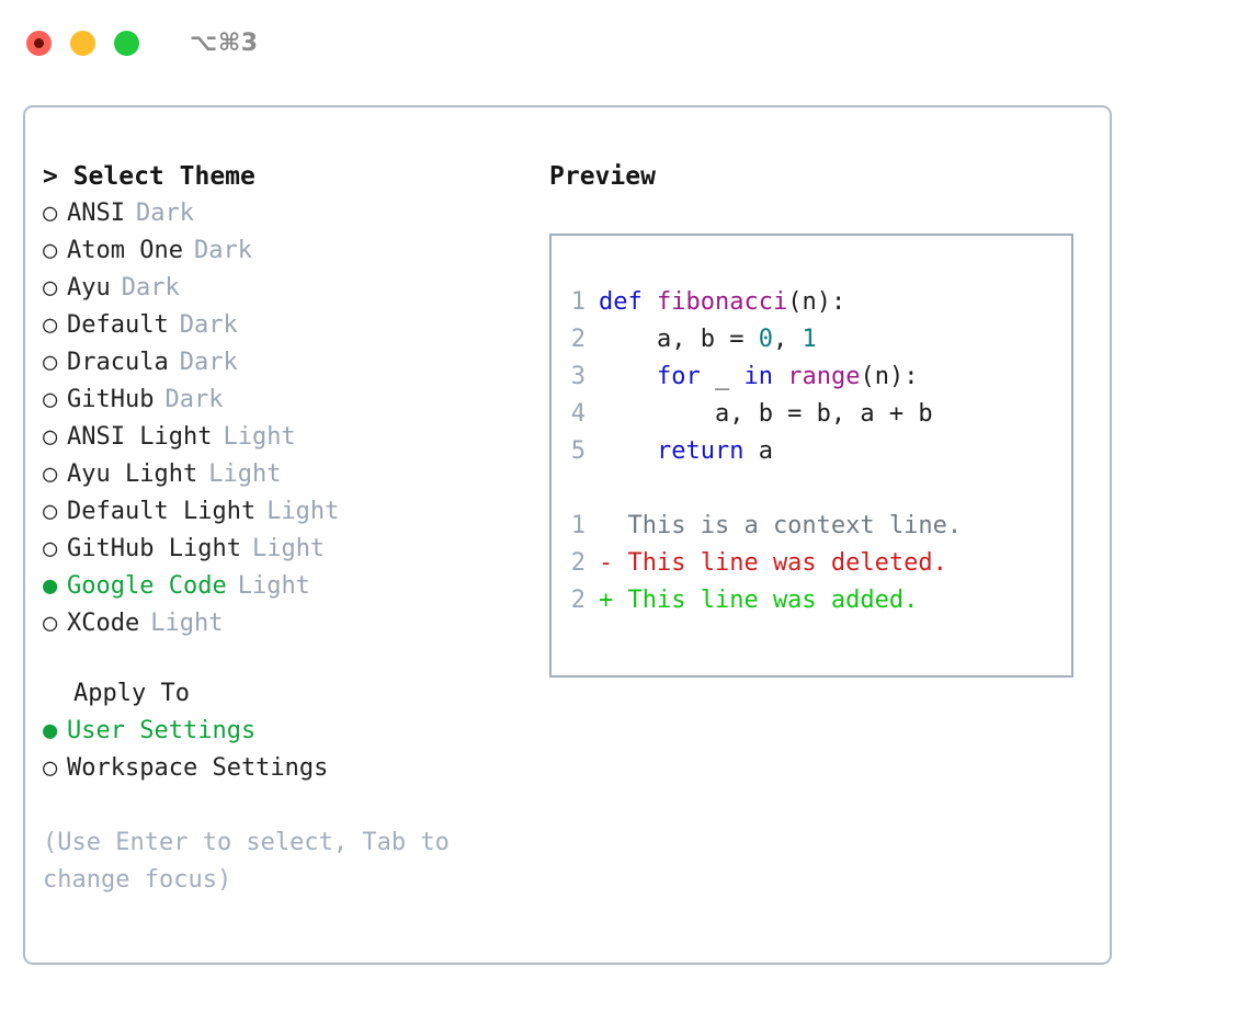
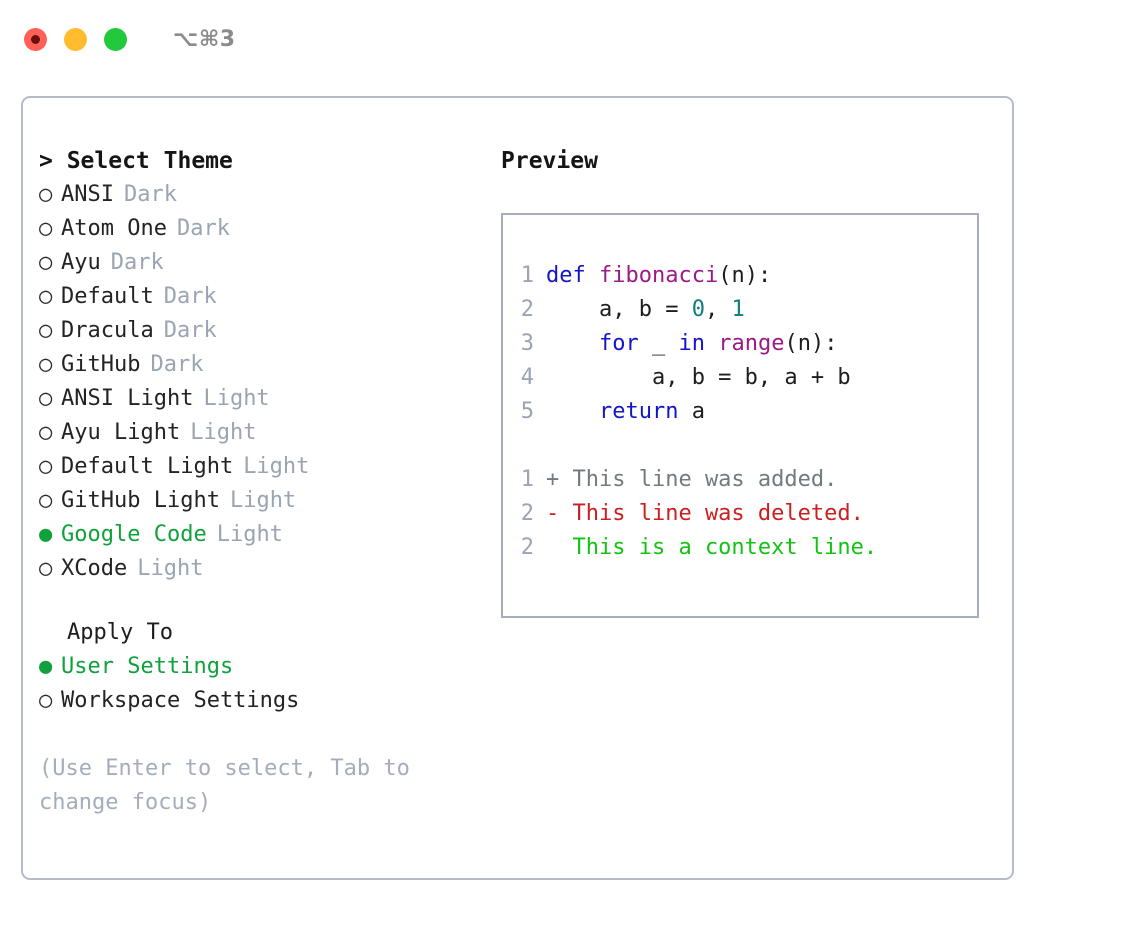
  ⌥⌘3
  > Select Theme
  ○
  ANSI
  Dark
  ○
  Atom One
  Dark
  ○
  Ayu
  Dark
  ○
  Default
  Dark
  ○
  Dracula
  Dark
  ○
  GitHub
  Dark
  ○
  ANSI Light
  Light
  ○
  Ayu Light
  Light
  ○
  Default Light
  Light
  ○
  GitHub Light
  Light
  ●
  Google Code
  Light
  ○
  XCode
  Light
  Apply To
  ●
  User Settings
  ○
  Workspace Settings
  (Use Enter to select, Tab to change focus)
  Preview
  1
  def fibonacci(n):
  2
  a, b = 0, 1
  3
  for _ in range(n):
  4
  a, b = b, a + b
  5
  return a
  1
- This is a context line.
+ + This line was added.
  2
  - This line was deleted.
  2
- + This line was added.
+ This is a context line.
